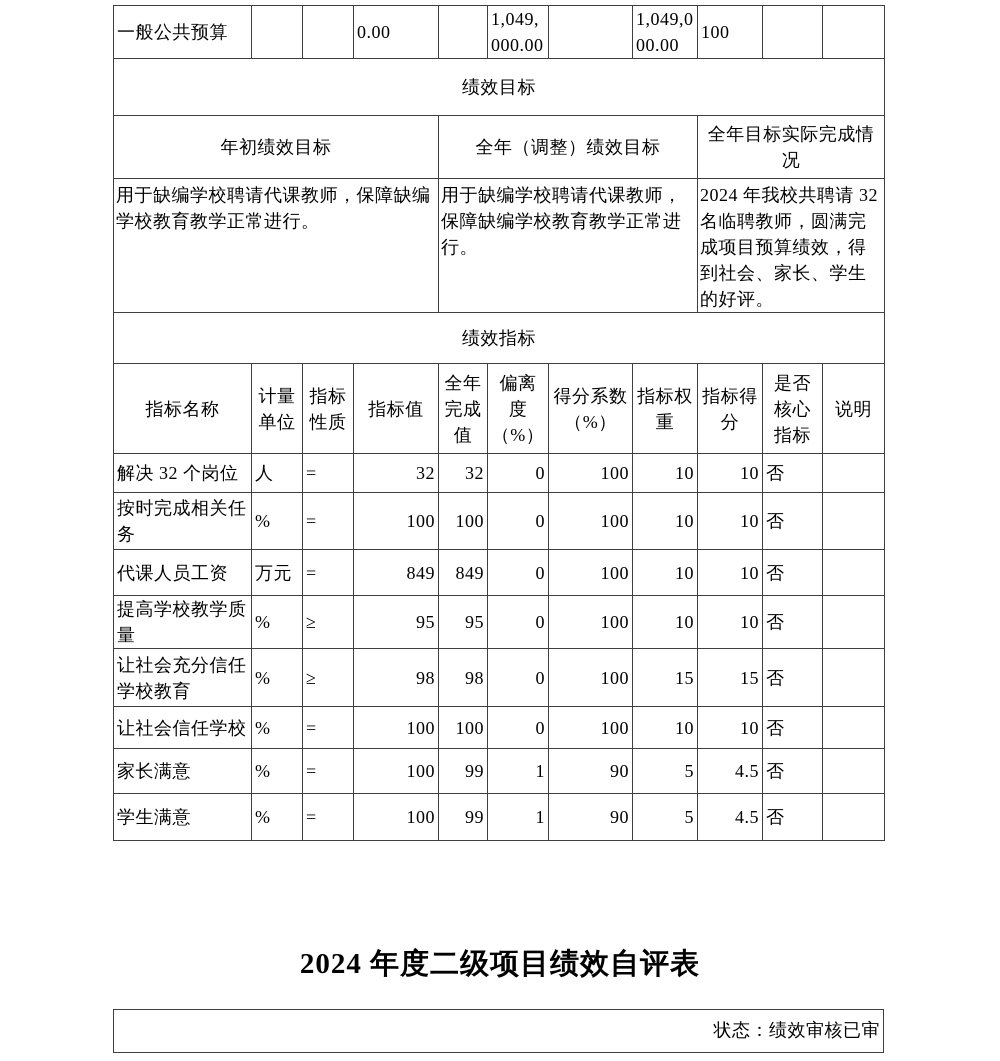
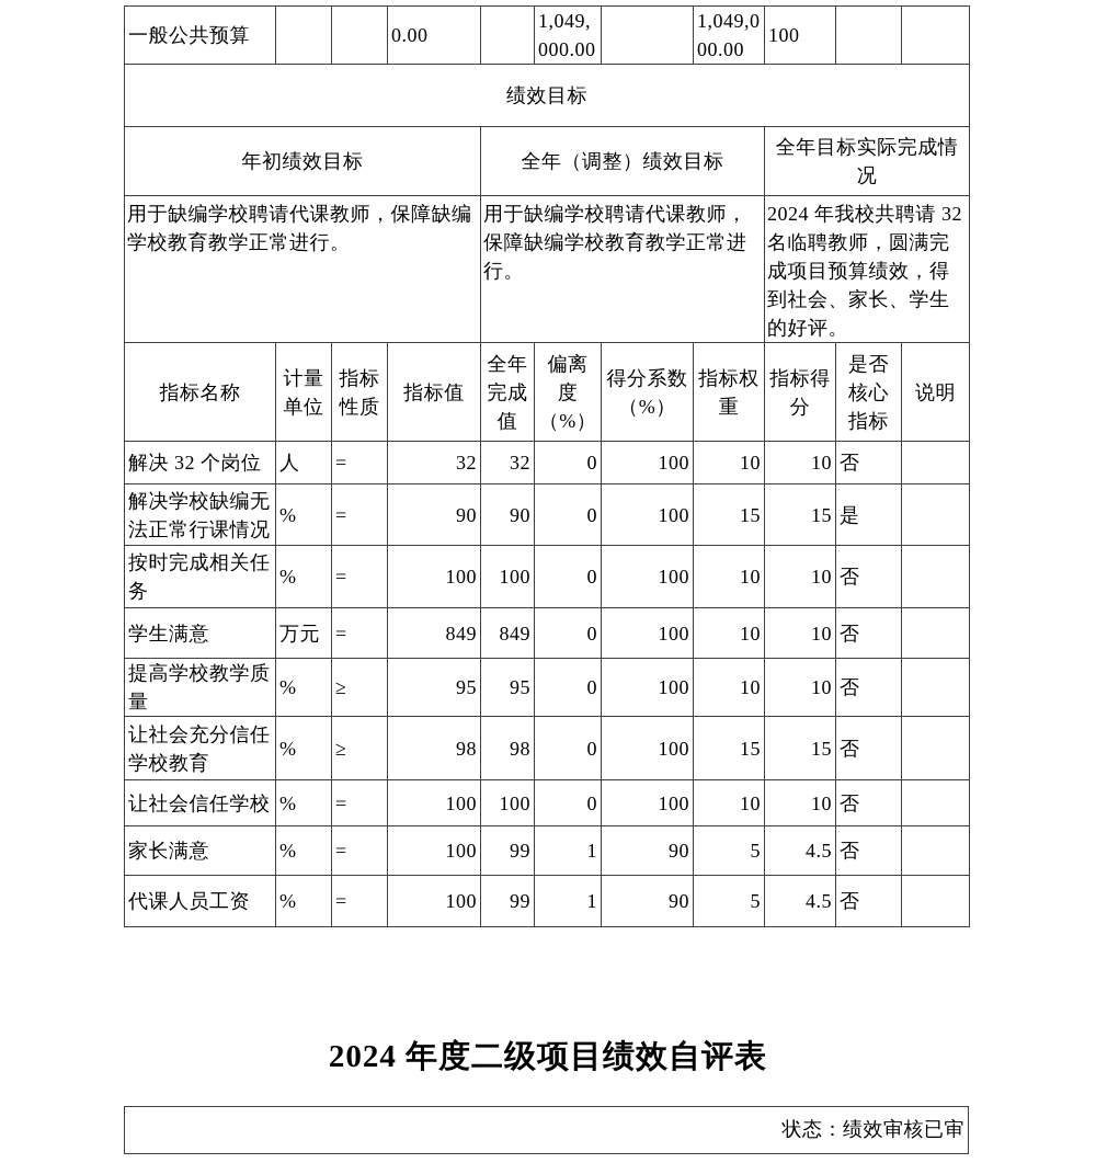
  一般公共预算			0.00		1,049,000.00		1,049,000.00	100
  绩效目标
  年初绩效目标	全年（调整）绩效目标	全年目标实际完成情况
  用于缺编学校聘请代课教师，保障缺编学校教育教学正常进行。	用于缺编学校聘请代课教师，保障缺编学校教育教学正常进行。	2024 年我校共聘请 32 名临聘教师，圆满完成项目预算绩效，得到社会、家长、学生的好评。
- 绩效指标
  指标名称	计量单位	指标性质	指标值	全年完成值	偏离度（%）	得分系数（%）	指标权重	指标得分	是否核心指标	说明
  解决 32 个岗位	人	=	32	32	0	100	10	10	否
+ 解决学校缺编无法正常行课情况	%	=	90	90	0	100	15	15	是
  按时完成相关任务	%	=	100	100	0	100	10	10	否
- 代课人员工资	万元	=	849	849	0	100	10	10	否
+ 学生满意	万元	=	849	849	0	100	10	10	否
  提高学校教学质量	%	≥	95	95	0	100	10	10	否
  让社会充分信任学校教育	%	≥	98	98	0	100	15	15	否
  让社会信任学校	%	=	100	100	0	100	10	10	否
  家长满意	%	=	100	99	1	90	5	4.5	否
- 学生满意	%	=	100	99	1	90	5	4.5	否
+ 代课人员工资	%	=	100	99	1	90	5	4.5	否
  2024 年度二级项目绩效自评表
  状态：绩效审核已审
